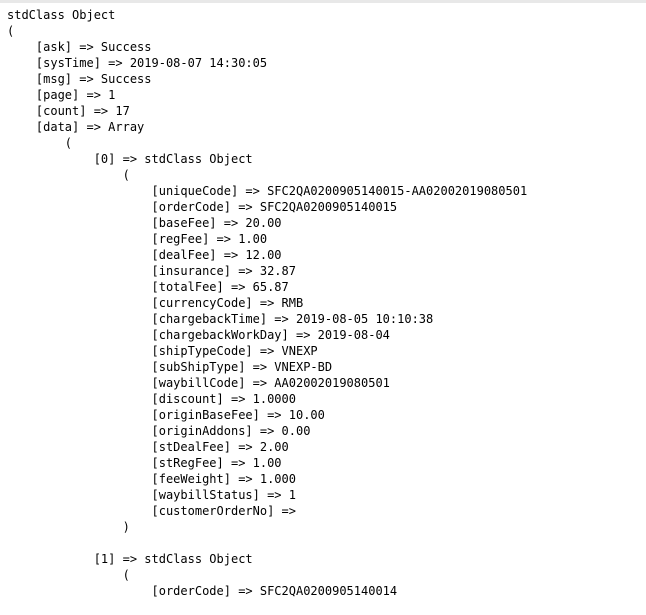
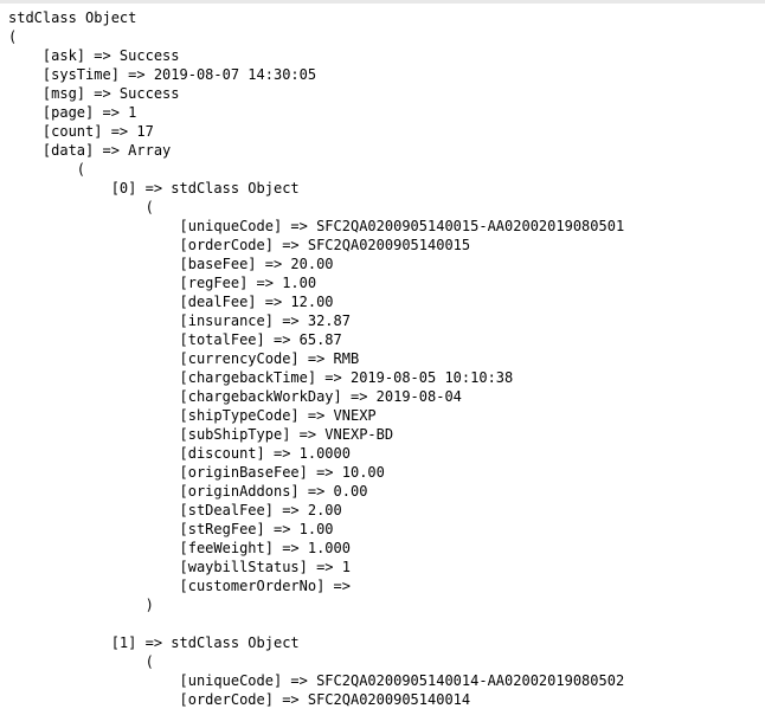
  stdClass Object
  (
  [ask] => Success
  [sysTime] => 2019-08-07 14:30:05
  [msg] => Success
  [page] => 1
  [count] => 17
  [data] => Array
  (
  [0] => stdClass Object
  (
  [uniqueCode] => SFC2QA0200905140015-AA02002019080501
  [orderCode] => SFC2QA0200905140015
  [baseFee] => 20.00
  [regFee] => 1.00
  [dealFee] => 12.00
  [insurance] => 32.87
  [totalFee] => 65.87
  [currencyCode] => RMB
  [chargebackTime] => 2019-08-05 10:10:38
  [chargebackWorkDay] => 2019-08-04
  [shipTypeCode] => VNEXP
  [subShipType] => VNEXP-BD
- [waybillCode] => AA02002019080501
  [discount] => 1.0000
  [originBaseFee] => 10.00
  [originAddons] => 0.00
  [stDealFee] => 2.00
  [stRegFee] => 1.00
  [feeWeight] => 1.000
  [waybillStatus] => 1
  [customerOrderNo] =>
  )
  [1] => stdClass Object
  (
+ [uniqueCode] => SFC2QA0200905140014-AA02002019080502
  [orderCode] => SFC2QA0200905140014
